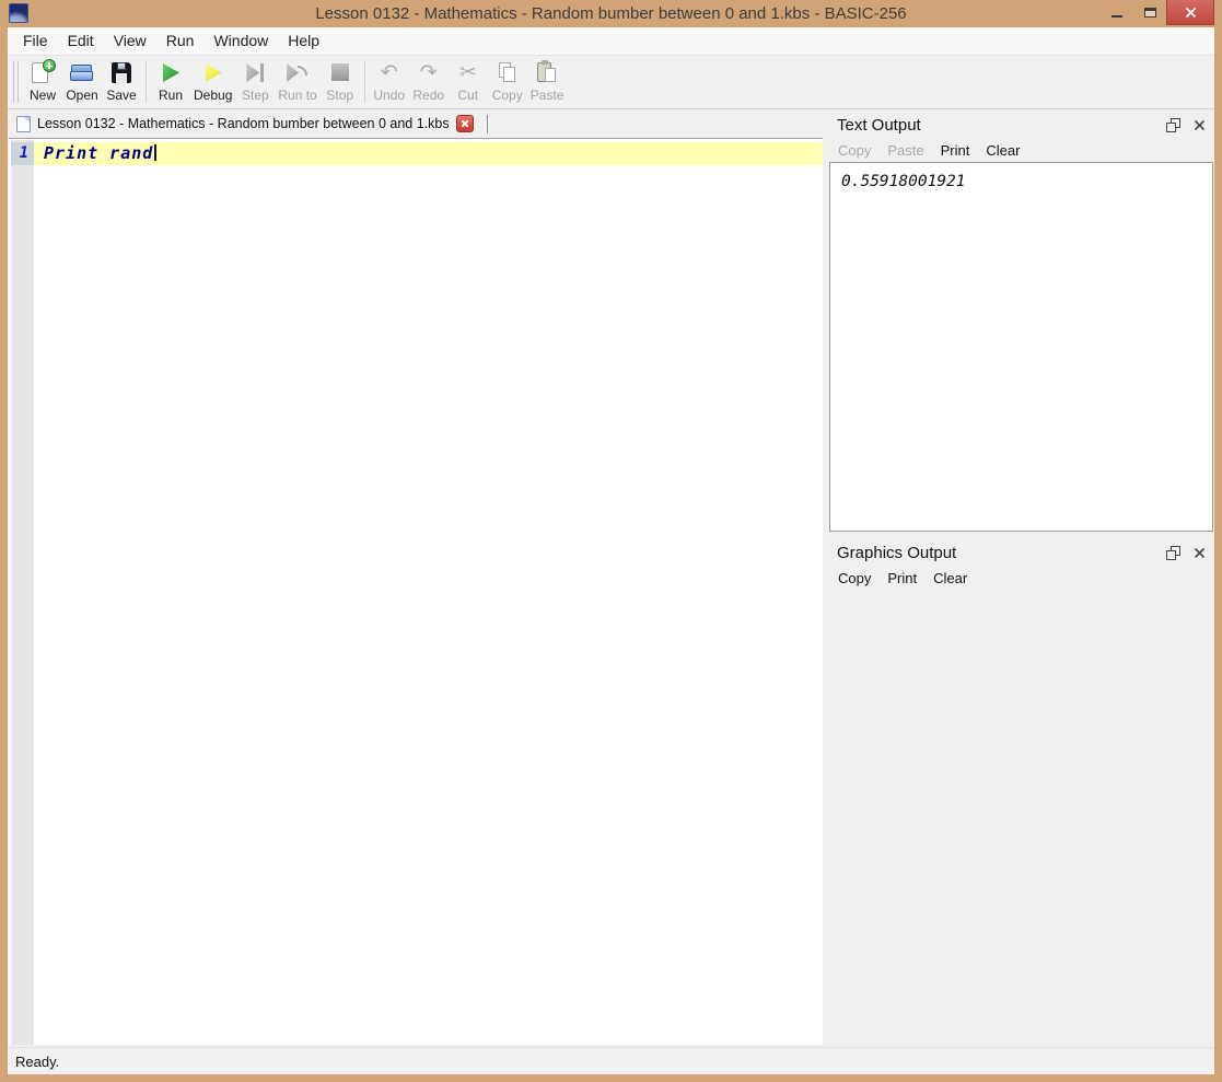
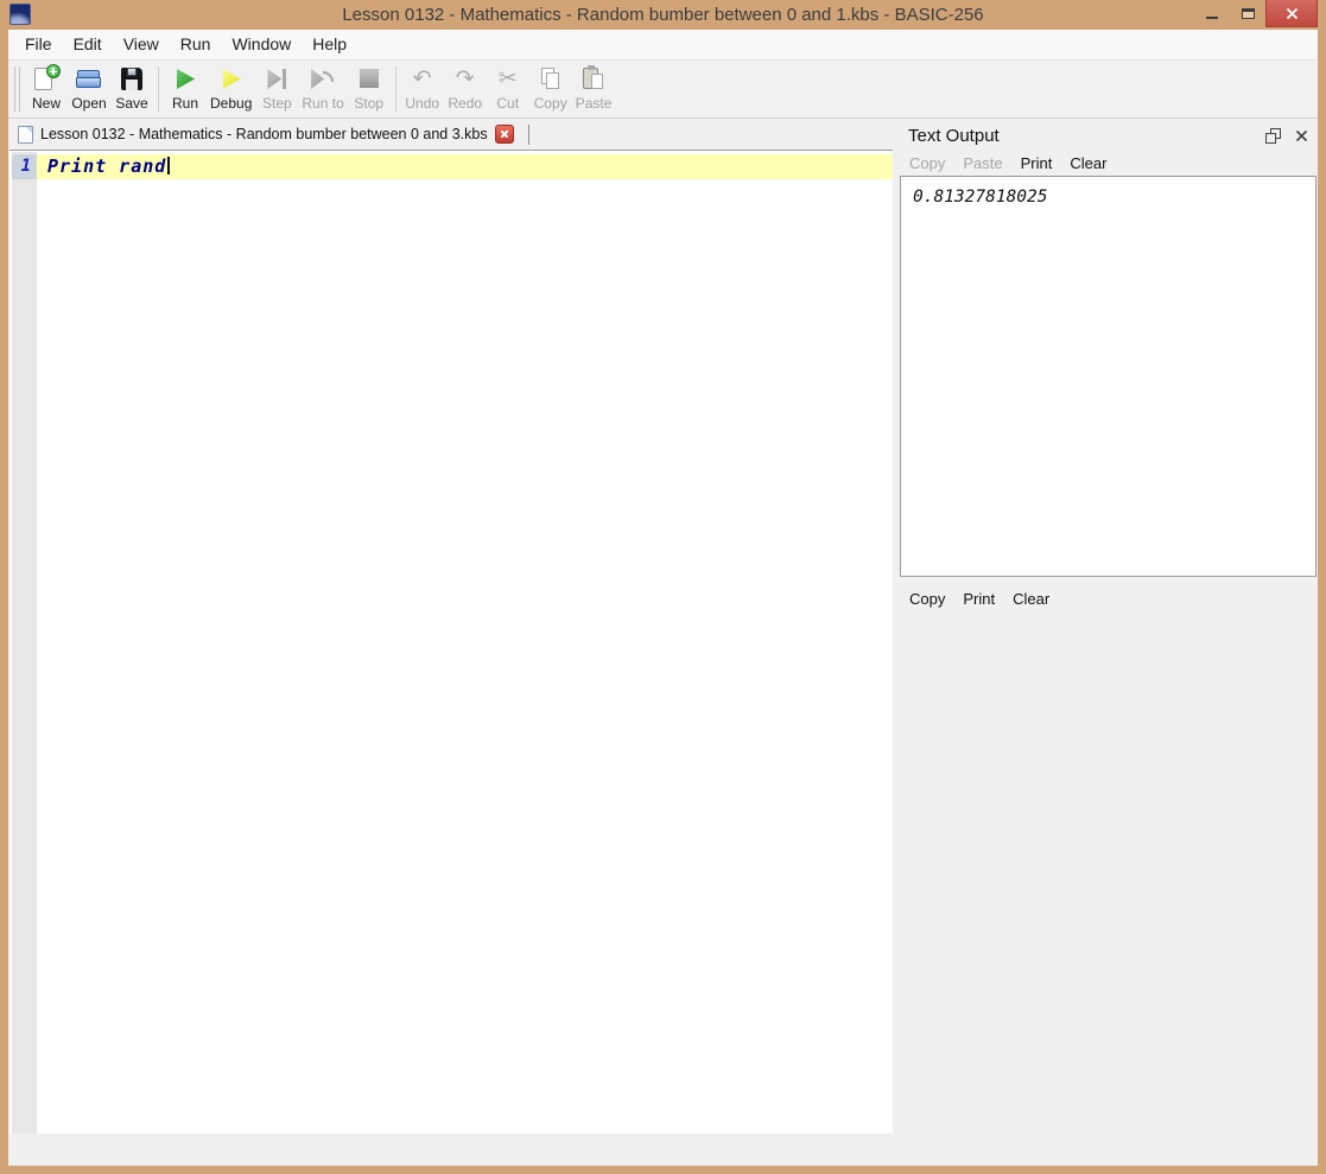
  Lesson 0132 - Mathematics - Random bumber between 0 and 1.kbs - BASIC-256
  File
  Edit
  View
  Run
  Window
  Help
  New
  Open
  Save
  Run
  Debug
  Step
  Run to
  Stop
  ↶
  Undo
  ↷
  Redo
  ✂
  Cut
  Copy
  Paste
- Lesson 0132 - Mathematics - Random bumber between 0 and 1.kbs
+ Lesson 0132 - Mathematics - Random bumber between 0 and 3.kbs
  1
  Print rand
  Text Output
  Copy
  Paste
  Print
  Clear
- 0.55918001921
+ 0.81327818025
- Graphics Output
  Copy
  Print
  Clear
- Ready.
